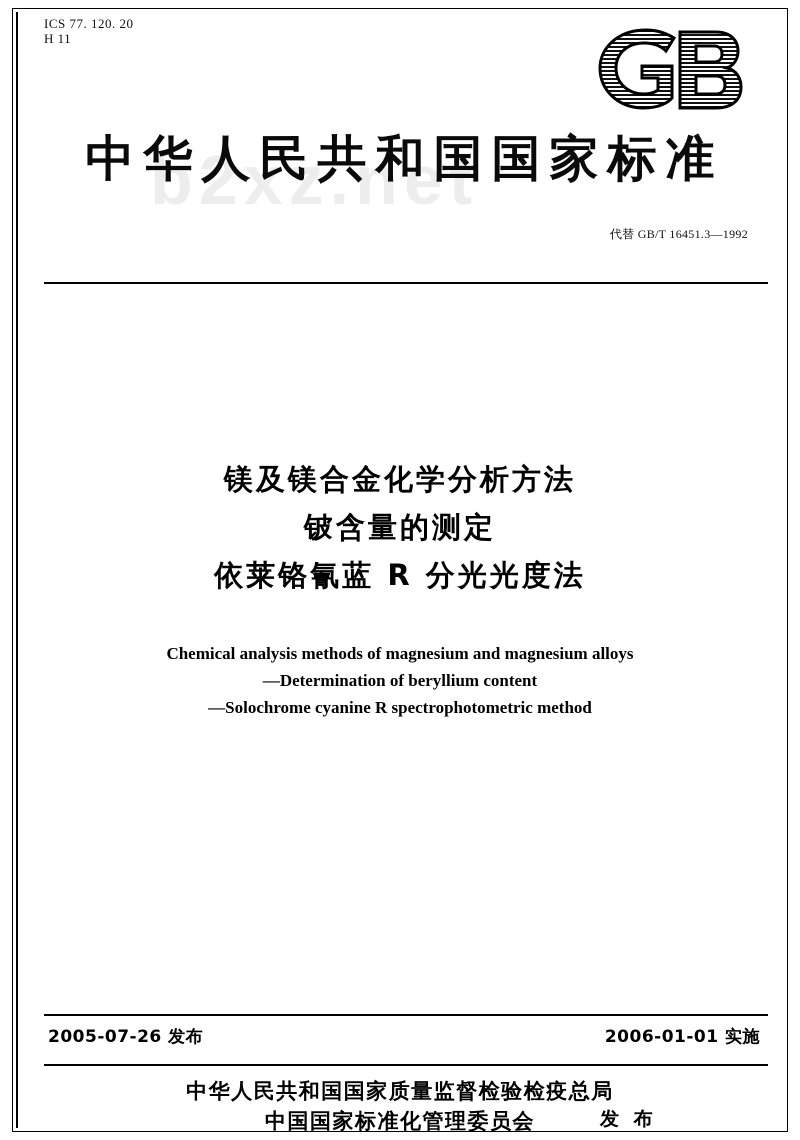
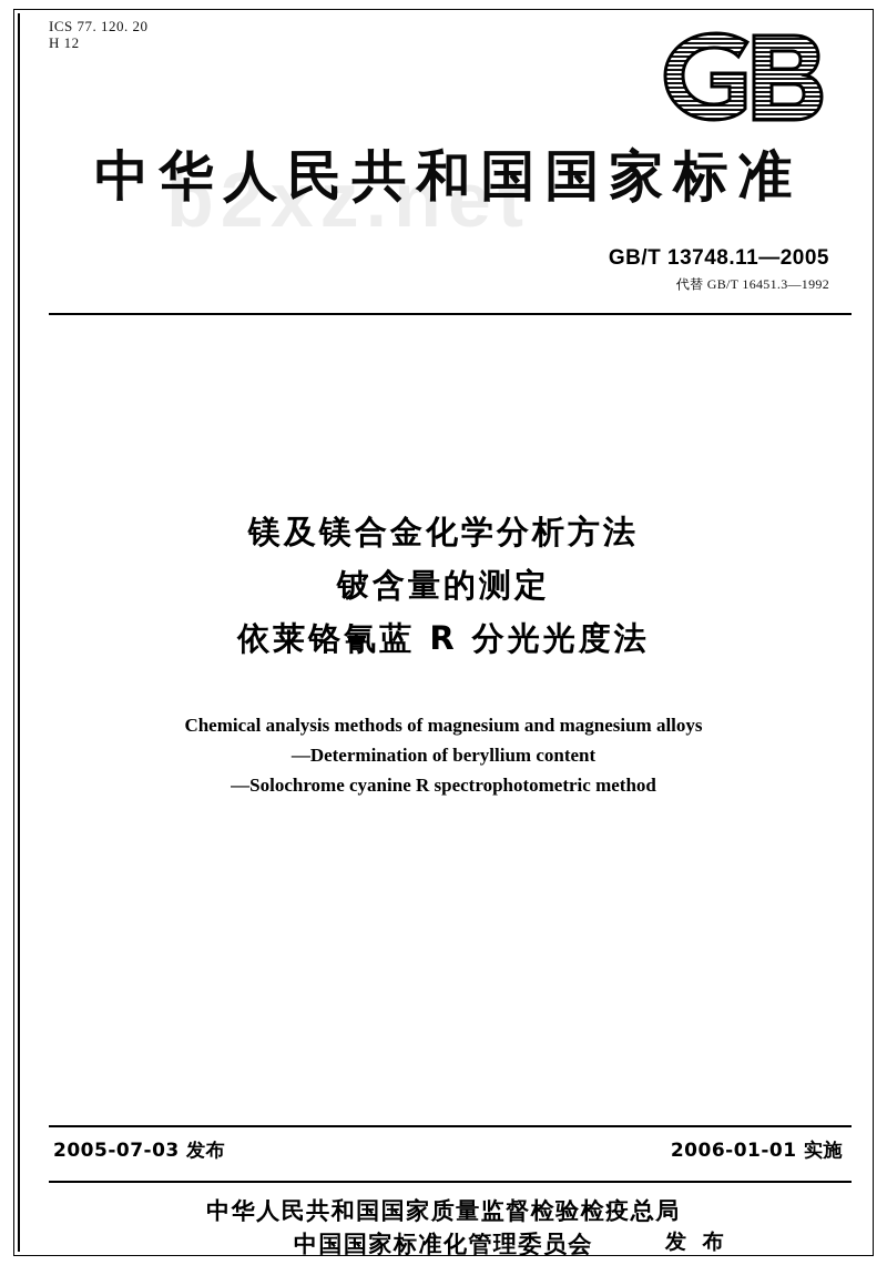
  ICS 77. 120. 20
- H 11
+ H 12
  b2xz.net
  中华人民共和国国家标准
+ GB/T 13748.11—2005
  代替 GB/T 16451.3—1992
  镁及镁合金化学分析方法
  铍含量的测定
  依莱铬氰蓝 R 分光光度法
  Chemical analysis methods of magnesium and magnesium alloys
  —Determination of beryllium content
  —Solochrome cyanine R spectrophotometric method
- 2005-07-26 发布
+ 2005-07-03 发布
  2006-01-01 实施
  中华人民共和国国家质量监督检验检疫总局
  中国国家标准化管理委员会
  发 布
